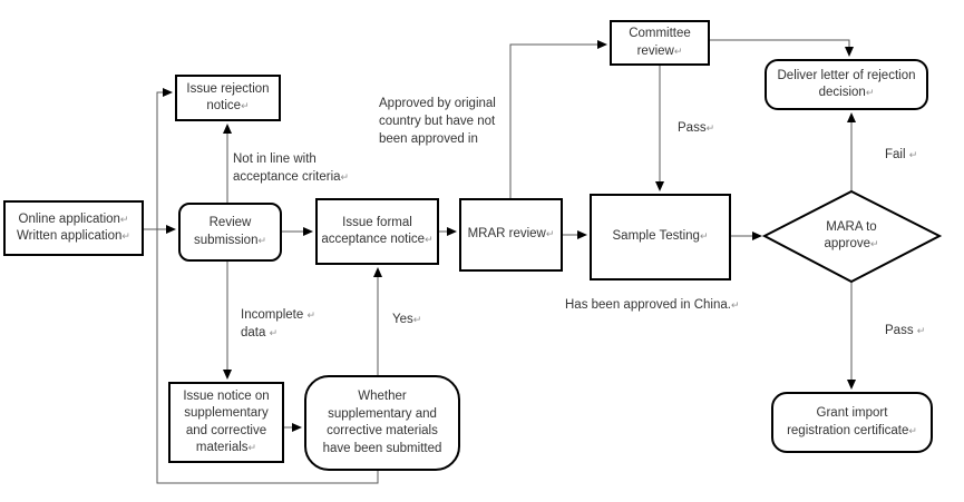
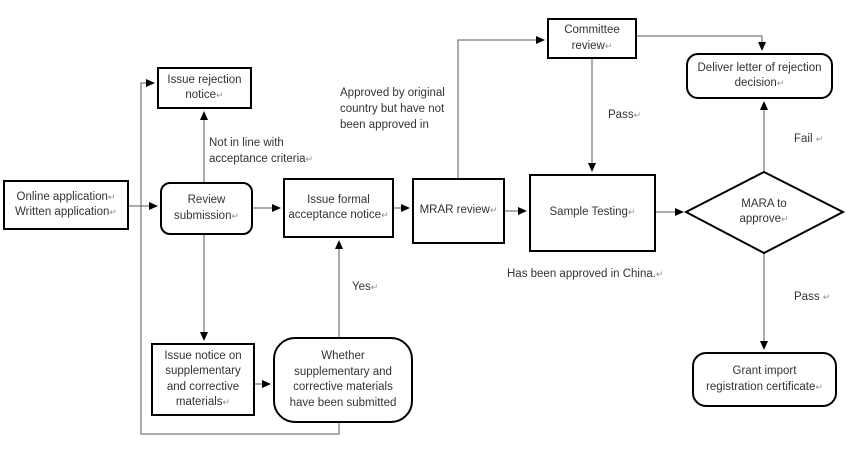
  Online application↵
  Written application↵
  Review
  submission↵
  Issue rejection
  notice↵
  Issue formal
  acceptance notice↵
  MRAR review↵
  Committee
  review↵
  Sample Testing↵
  MARA to
  approve↵
  Deliver letter of rejection
  decision↵
  Grant import
  registration certificate↵
  Issue notice on
  supplementary
  and corrective
  materials↵
  Whether
  supplementary and
  corrective materials
  have been submitted
  Not in line with
  acceptance criteria↵
- Incomplete ↵
- data ↵
  Yes↵
  Approved by original
  country but have not
  been approved in
  Pass↵
  Fail ↵
  Pass ↵
  Has been approved in China.↵
